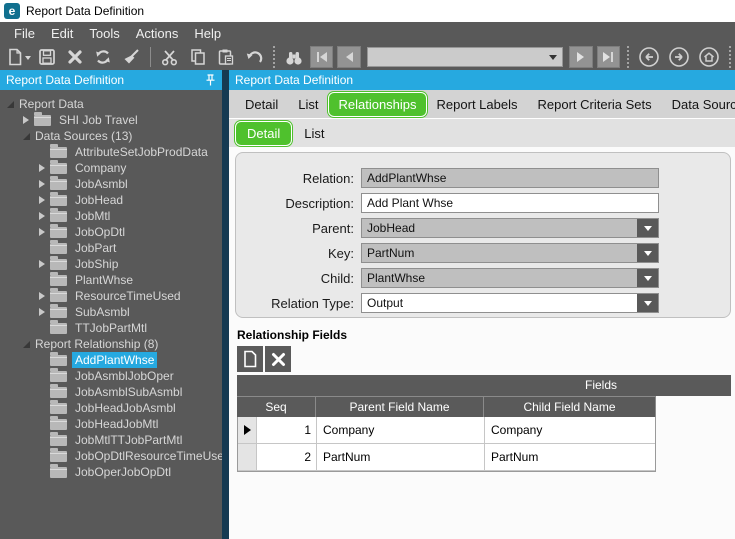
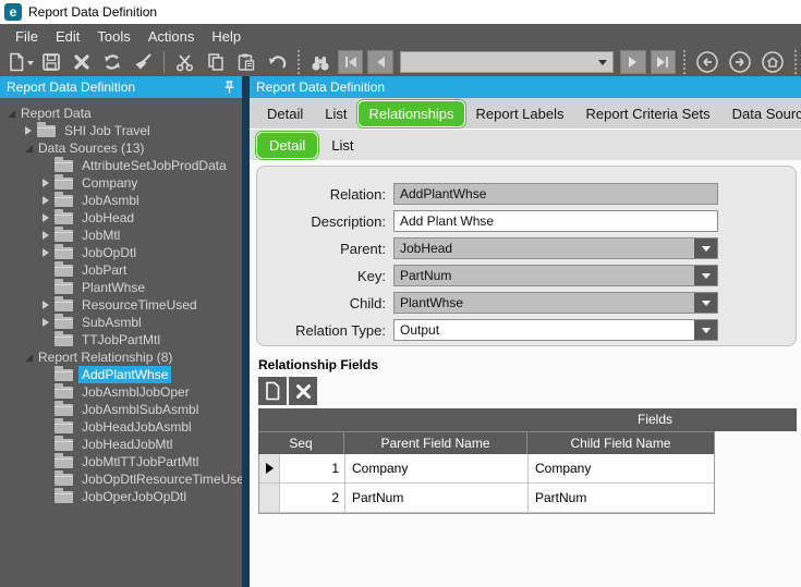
  e
  Report Data Definition
  File
  Edit
  Tools
  Actions
  Help
  Report Data Definition
  Report Data
  SHI Job Travel
  Data Sources (13)
  AttributeSetJobProdData
  Company
  JobAsmbl
  JobHead
  JobMtl
  JobOpDtl
  JobPart
- JobShip
  PlantWhse
  ResourceTimeUsed
  SubAsmbl
  TTJobPartMtl
  Report Relationship (8)
  AddPlantWhse
  JobAsmblJobOper
  JobAsmblSubAsmbl
  JobHeadJobAsmbl
  JobHeadJobMtl
  JobMtlTTJobPartMtl
  JobOpDtlResourceTimeUse
  JobOperJobOpDtl
  Report Data Definition
  Detail
  List
  Relationships
  Report Labels
  Report Criteria Sets
  Data Sourc
  Detail
  List
  Relation:
  AddPlantWhse
  Description:
  Add Plant Whse
  Parent:
  JobHead
  Key:
  PartNum
  Child:
  PlantWhse
  Relation Type:
  Output
  Relationship Fields
  Fields
  Seq
  Parent Field Name
  Child Field Name
  1
  Company
  Company
  2
  PartNum
  PartNum
